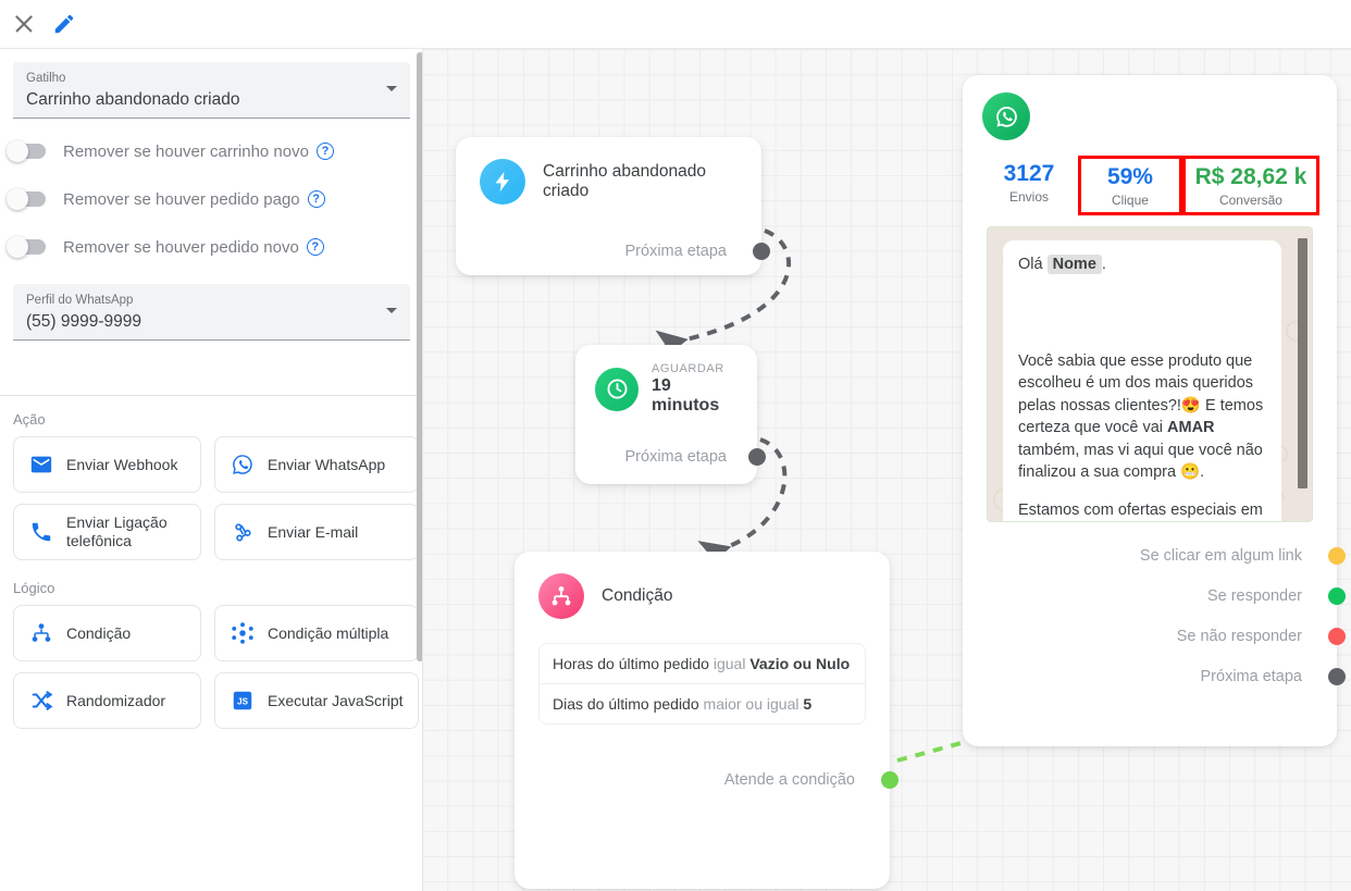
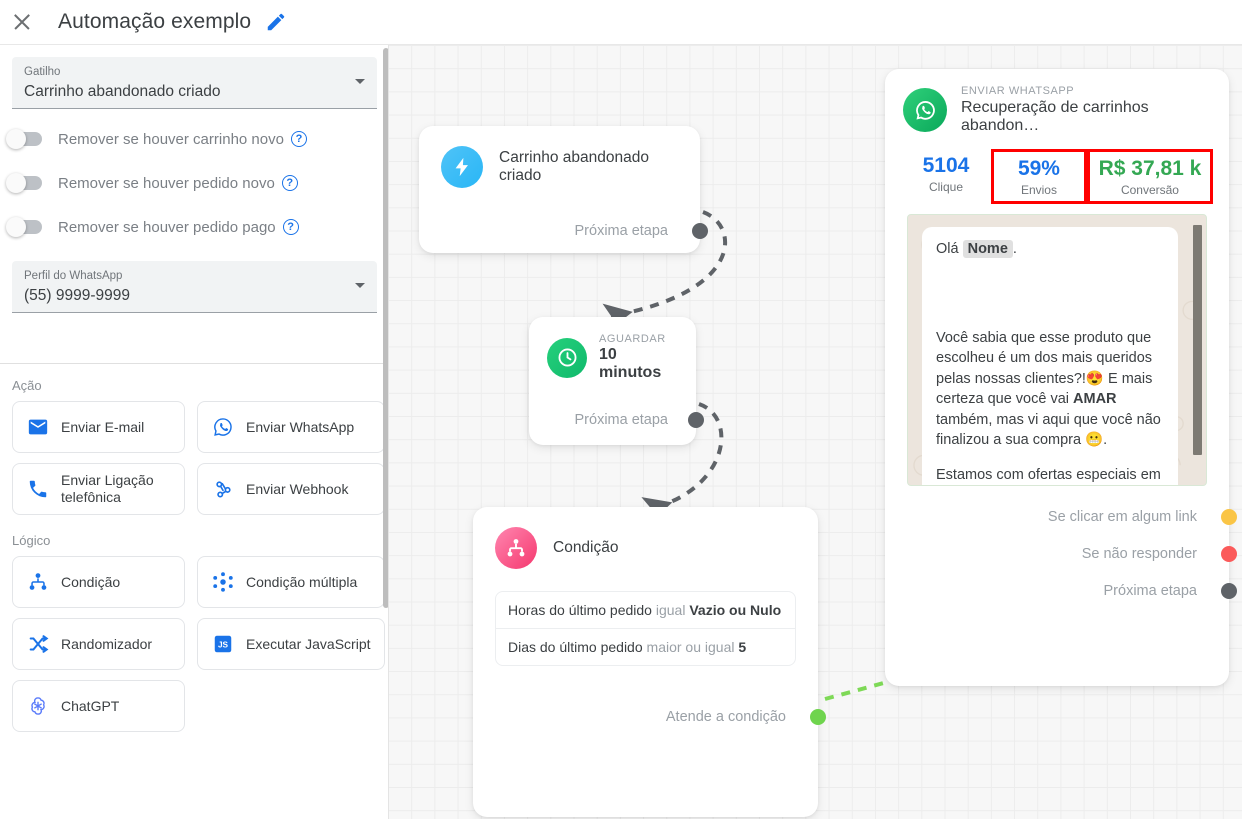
+ Automação exemplo
  Gatilho
  Carrinho abandonado criado
  Remover se houver carrinho novo
  ?
- Remover se houver pedido pago
+ Remover se houver pedido novo
  ?
- Remover se houver pedido novo
+ Remover se houver pedido pago
  ?
  Perfil do WhatsApp
  (55) 9999-9999
  Ação
- Enviar Webhook
+ Enviar E-mail
  Enviar WhatsApp
  Enviar Ligação telefônica
- Enviar E-mail
+ Enviar Webhook
  Lógico
  Condição
  Condição múltipla
  Randomizador
  JS
  Executar JavaScript
+ ChatGPT
  Carrinho abandonado criado
  Próxima etapa
  AGUARDAR
- 19 minutos
+ 10 minutos
  Próxima etapa
  Condição
  Horas do último pedido igual Vazio ou Nulo
  Dias do último pedido maior ou igual 5
  Atende a condição
+ ENVIAR WHATSAPP
+ Recuperação de carrinhos abandon…
- 3127
+ 5104
- Envios
+ Clique
  59%
- Clique
+ Envios
- R$ 28,62 k
+ R$ 37,81 k
  Conversão
  Olá Nome .
- Você sabia que esse produto que escolheu é um dos mais queridos pelas nossas clientes?!😍 E temos certeza que você vai AMAR também, mas vi aqui que você não finalizou a sua compra 😬.
+ Você sabia que esse produto que escolheu é um dos mais queridos pelas nossas clientes?!😍 E mais certeza que você vai AMAR também, mas vi aqui que você não finalizou a sua compra 😬.
  Se clicar em algum link
- Se responder
  Se não responder
  Próxima etapa
